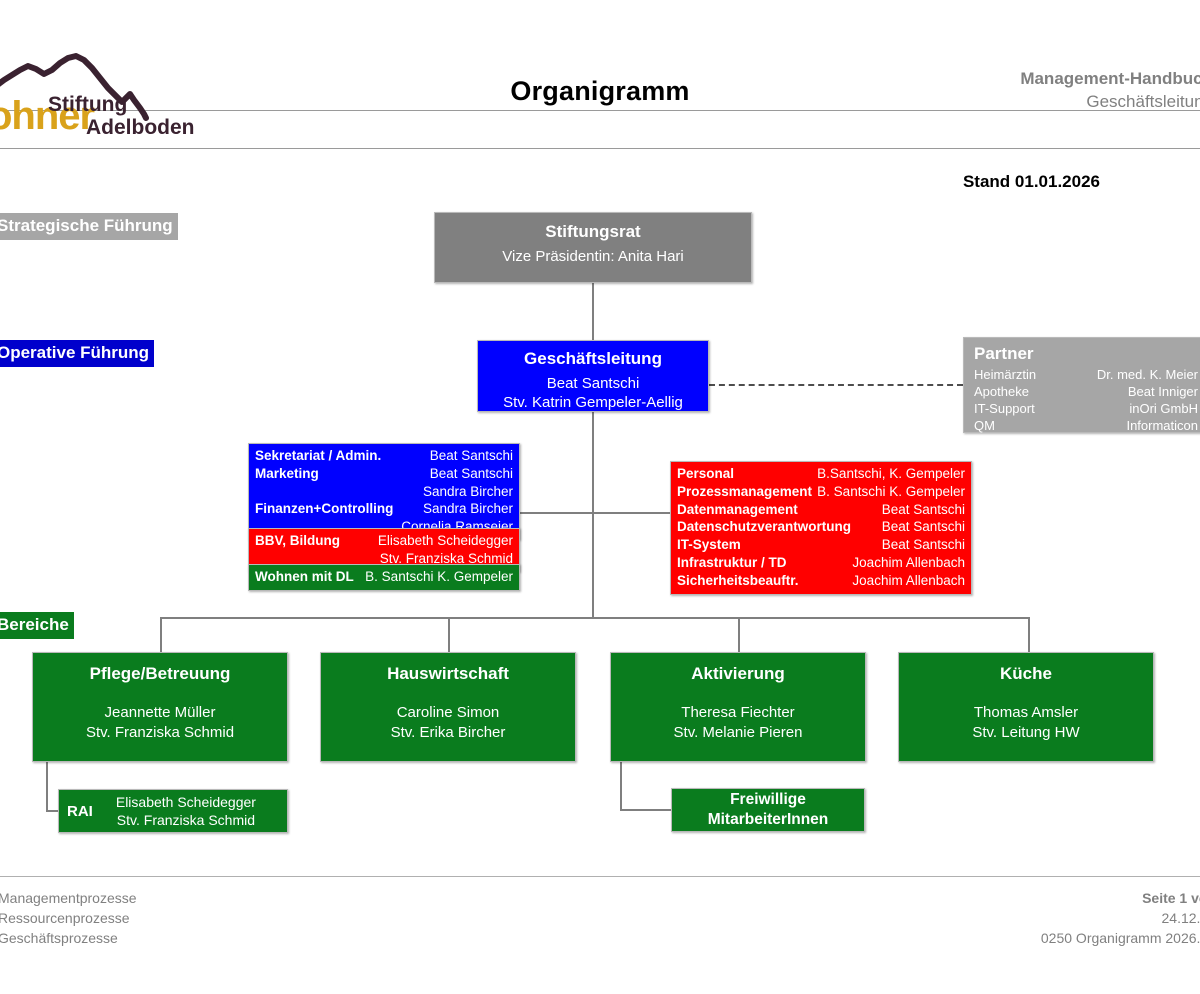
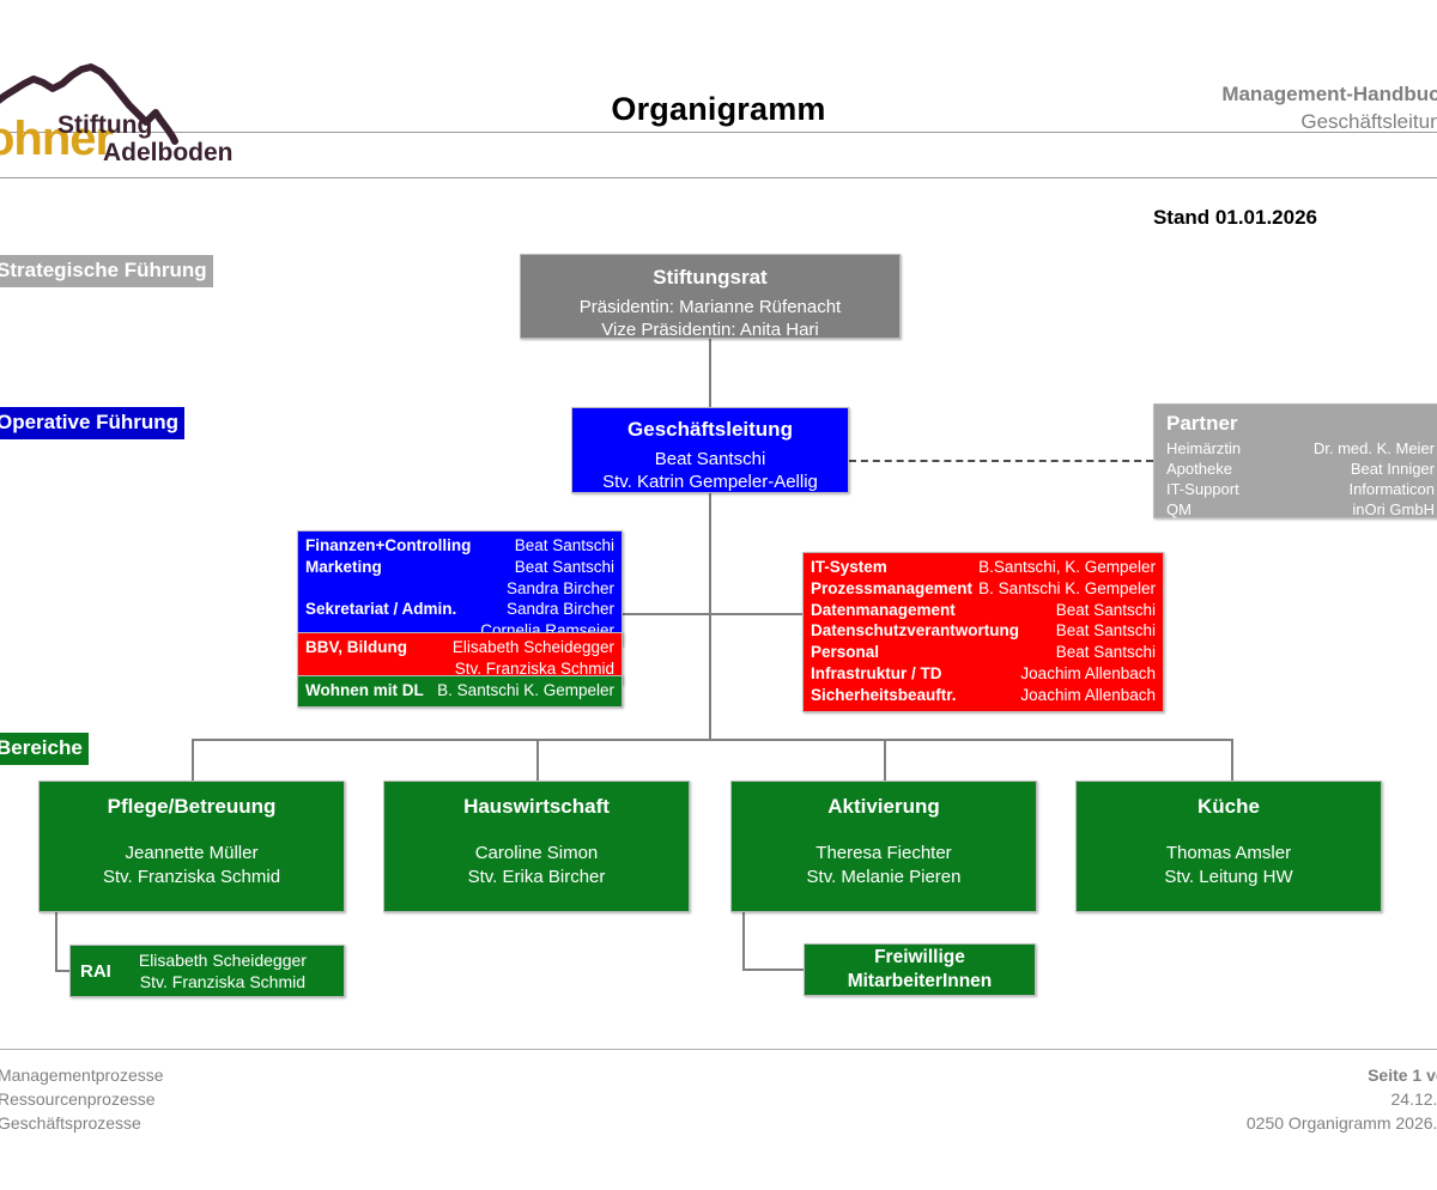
  hner
  Stiftung
  Adelboden
  Organigramm
  Management-Handbuc
  Geschäftsleitun
  Stand 01.01.2026
  Strategische Führung
  Operative Führung
  Bereiche
  Stiftungsrat
+ Präsidentin: Marianne Rüfenacht
  Vize Präsidentin: Anita Hari
  Geschäftsleitung
  Beat Santschi
  Stv. Katrin Gempeler-Aellig
  Partner
  Heimärztin
  Dr. med. K. Meier
  Apotheke
  Beat Inniger
  IT-Support
- inOri GmbH
+ Informaticon
  QM
- Informaticon
+ inOri GmbH
- Sekretariat / Admin.
+ Finanzen+Controlling
  Beat Santschi
  Marketing
  Beat Santschi
  Sandra Bircher
- Finanzen+Controlling
+ Sekretariat / Admin.
  Sandra Bircher
  Cornelia Ramseier
  BBV, Bildung
  Elisabeth Scheidegger
  Stv. Franziska Schmid
  Wohnen mit DL
  B. Santschi K. Gempeler
- Personal
+ IT-System
  B.Santschi, K. Gempeler
  Prozessmanagement
  B. Santschi K. Gempeler
  Datenmanagement
  Beat Santschi
  Datenschutzverantwortung
  Beat Santschi
- IT-System
+ Personal
  Beat Santschi
  Infrastruktur / TD
  Joachim Allenbach
  Sicherheitsbeauftr.
  Joachim Allenbach
  Pflege/Betreuung
  Jeannette Müller
  Stv. Franziska Schmid
  Hauswirtschaft
  Caroline Simon
  Stv. Erika Bircher
  Aktivierung
  Theresa Fiechter
  Stv. Melanie Pieren
  Küche
  Thomas Amsler
  Stv. Leitung HW
  RAI
  Elisabeth Scheidegger
  Stv. Franziska Schmid
  Freiwillige
  MitarbeiterInnen
  Managementprozesse
  Ressourcenprozesse
  Geschäftsprozesse
  Seite 1 v
  24.12.
  0250 Organigramm 2026.
